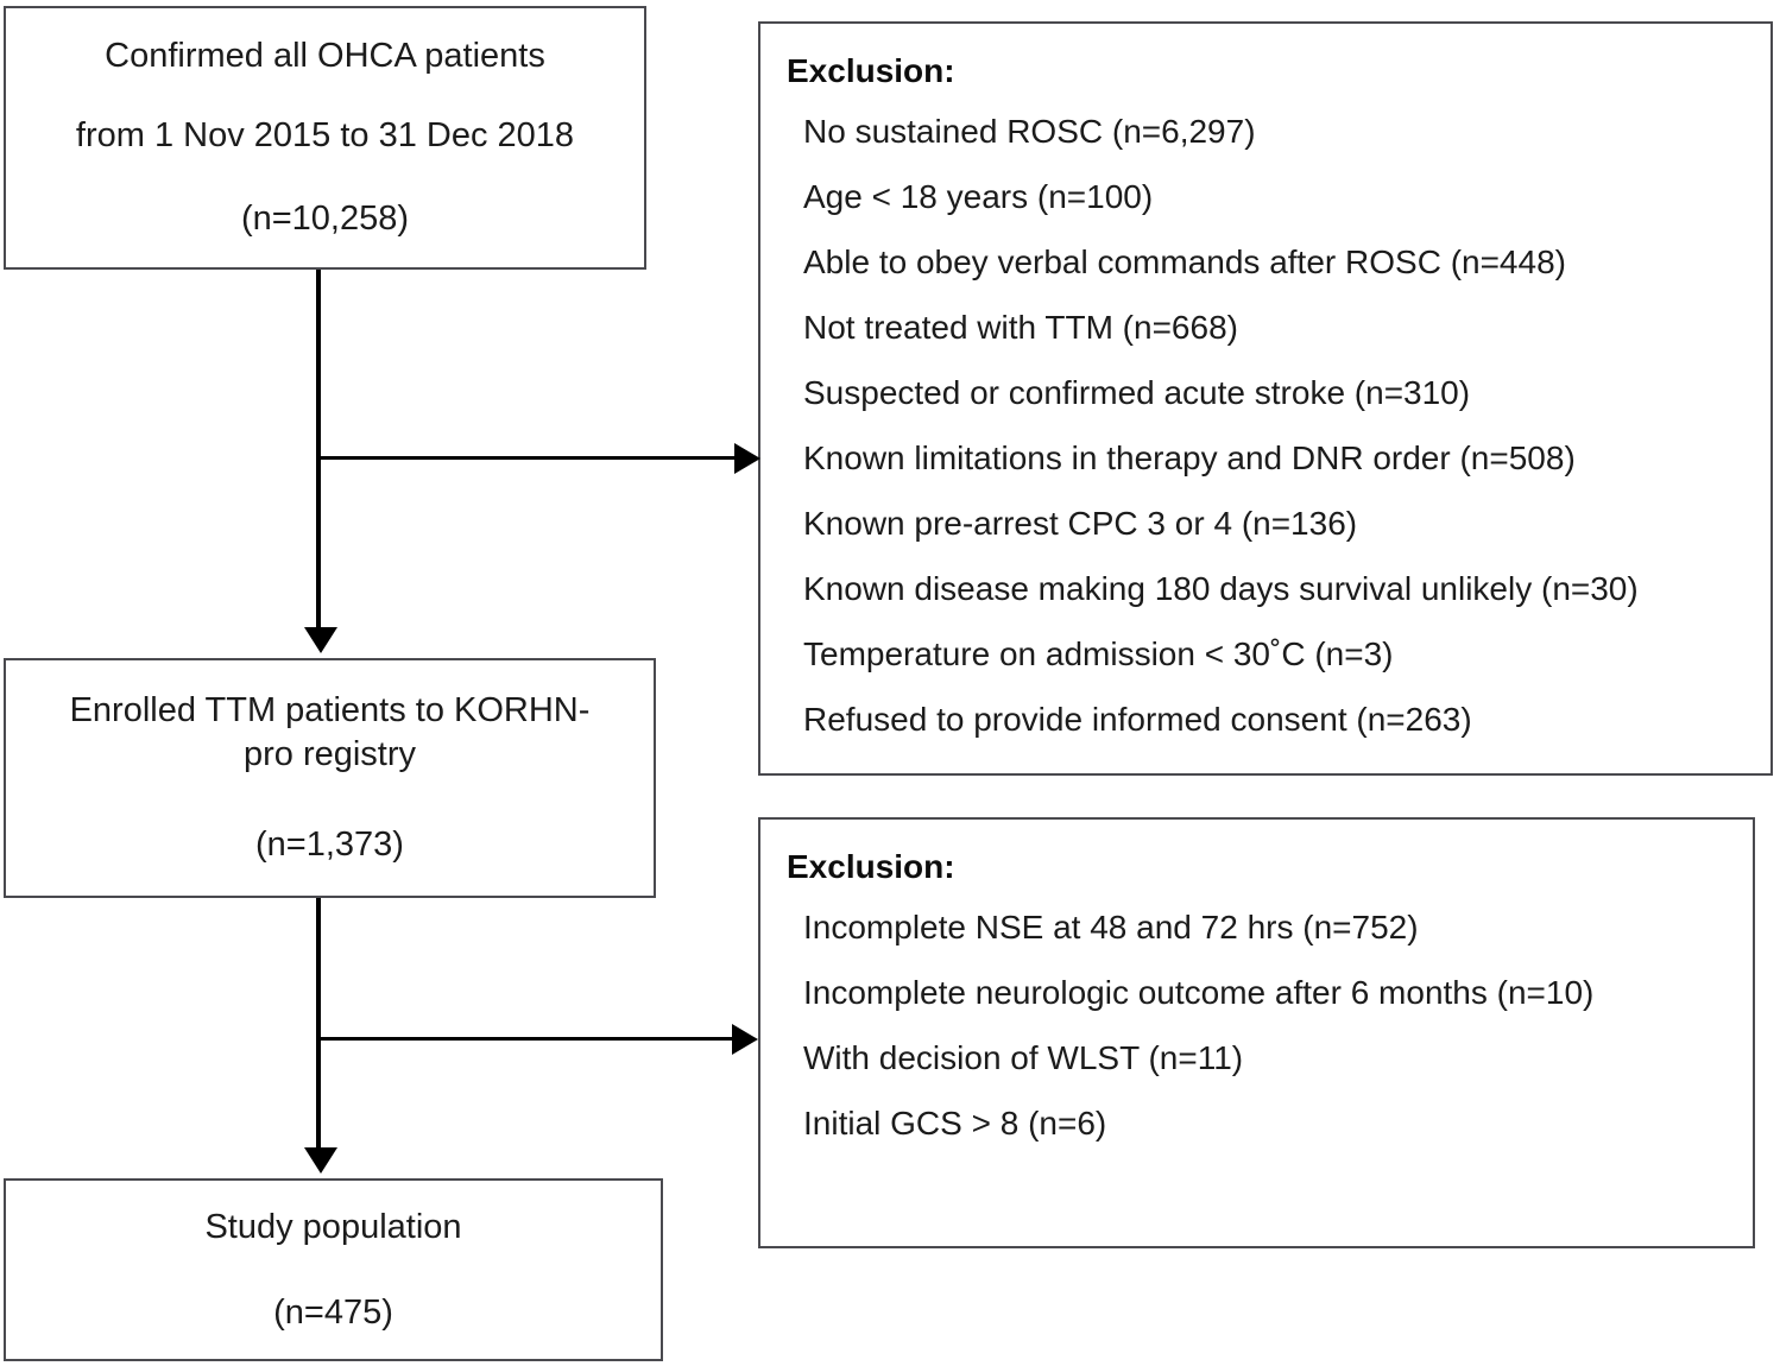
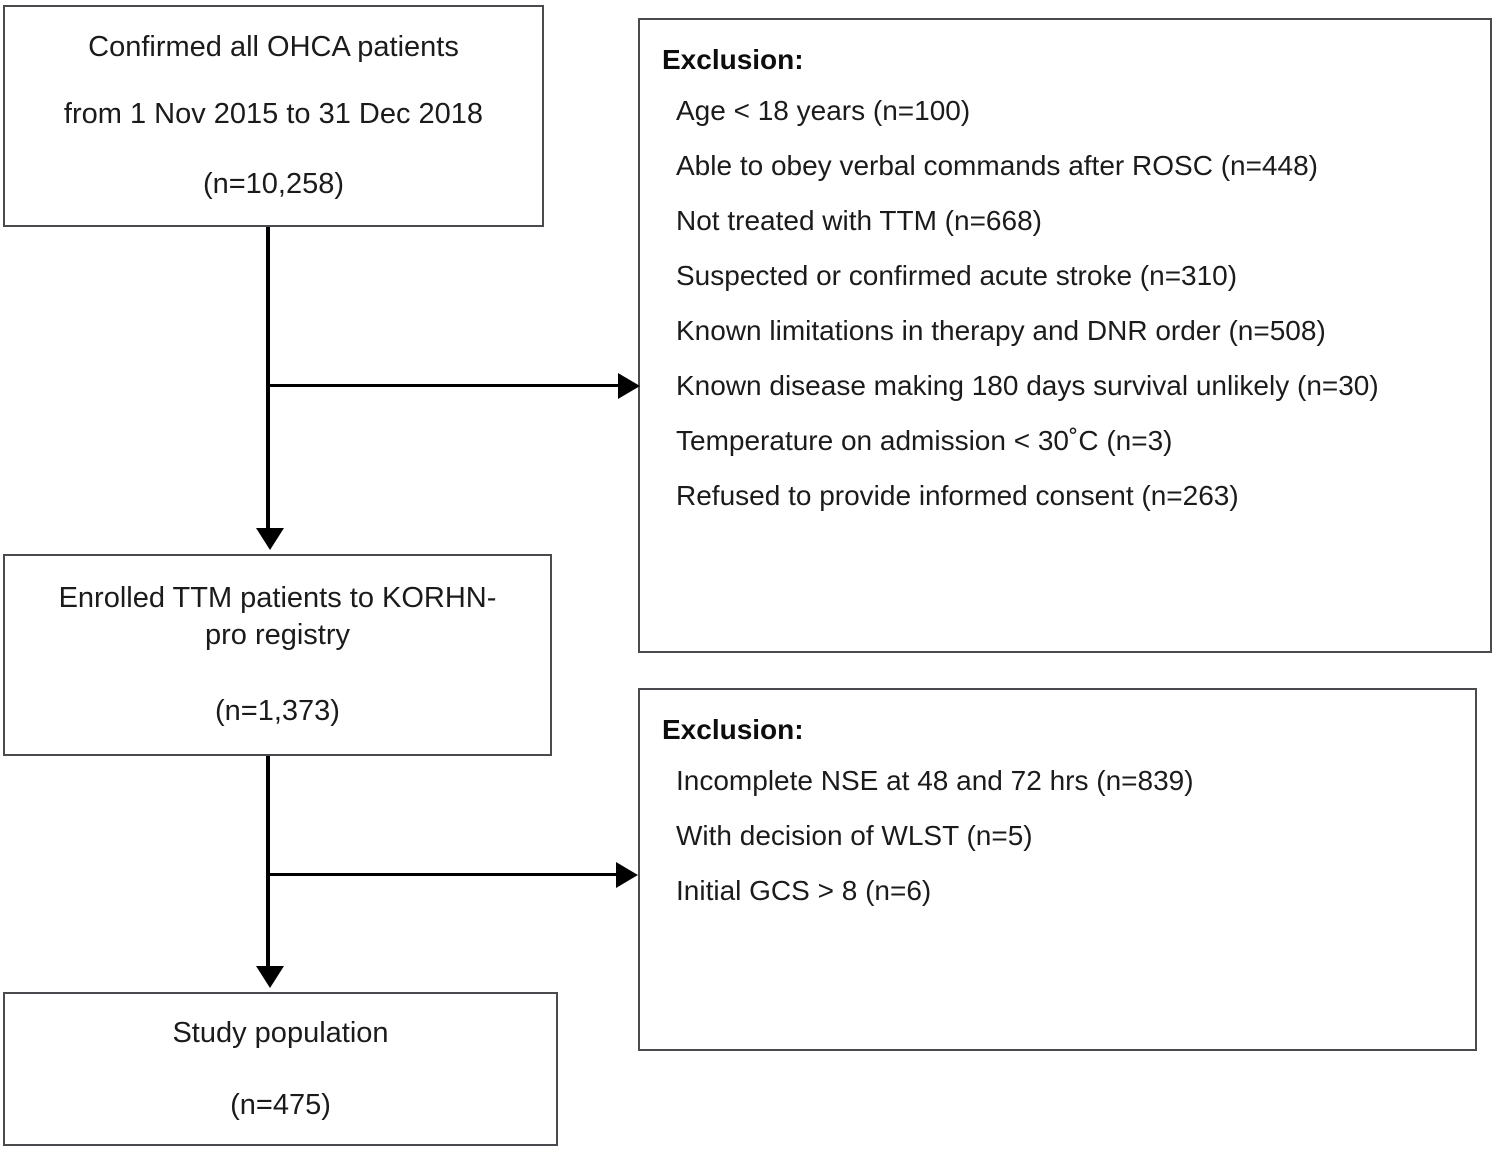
  Confirmed all OHCA patients
  from 1 Nov 2015 to 31 Dec 2018
  (n=10,258)
  Enrolled TTM patients to KORHN-
  pro registry
  (n=1,373)
  Study population
  (n=475)
  Exclusion:
- No sustained ROSC (n=6,297)
  Age < 18 years (n=100)
  Able to obey verbal commands after ROSC (n=448)
  Not treated with TTM (n=668)
  Suspected or confirmed acute stroke (n=310)
  Known limitations in therapy and DNR order (n=508)
- Known pre-arrest CPC 3 or 4 (n=136)
  Known disease making 180 days survival unlikely (n=30)
  Temperature on admission < 30˚C (n=3)
  Refused to provide informed consent (n=263)
  Exclusion:
- Incomplete NSE at 48 and 72 hrs (n=752)
+ Incomplete NSE at 48 and 72 hrs (n=839)
- Incomplete neurologic outcome after 6 months (n=10)
- With decision of WLST (n=11)
+ With decision of WLST (n=5)
  Initial GCS > 8 (n=6)
